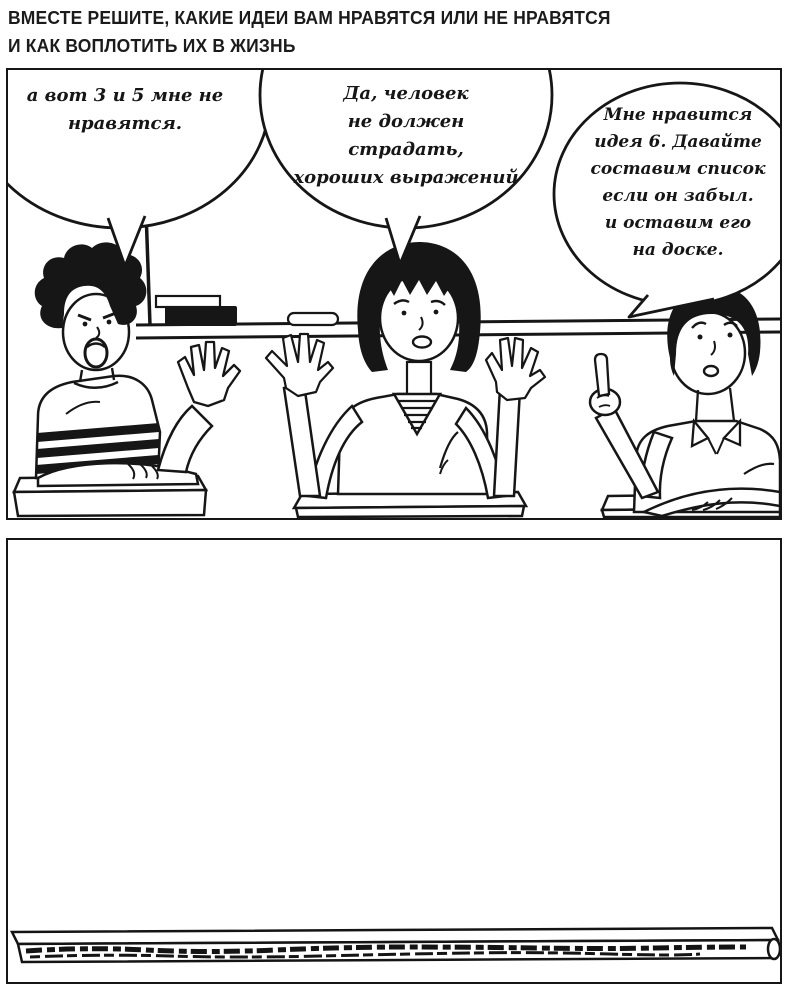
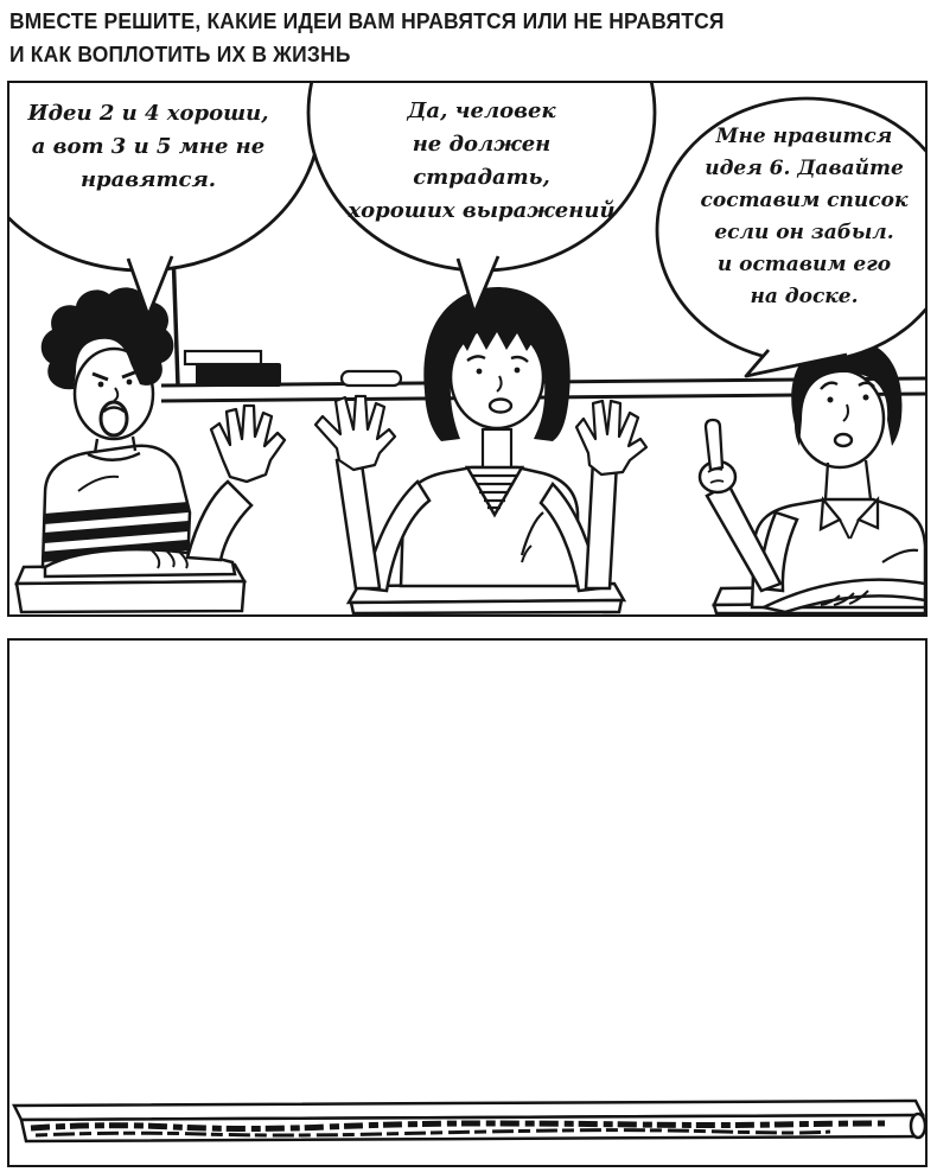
  ВМЕСТЕ РЕШИТЕ, КАКИЕ ИДЕИ ВАМ НРАВЯТСЯ ИЛИ НЕ НРАВЯТСЯ
  И КАК ВОПЛОТИТЬ ИХ В ЖИЗНЬ
+ Идеи 2 и 4 хороши,
  а вот 3 и 5 мне не
  нравятся.
  Да, человек
  не должен страдать,
  хороших выражений
  Мне нравится
  идея 6. Давайте
  составим список
  если он забыл.
  и оставим его
  на доске.
